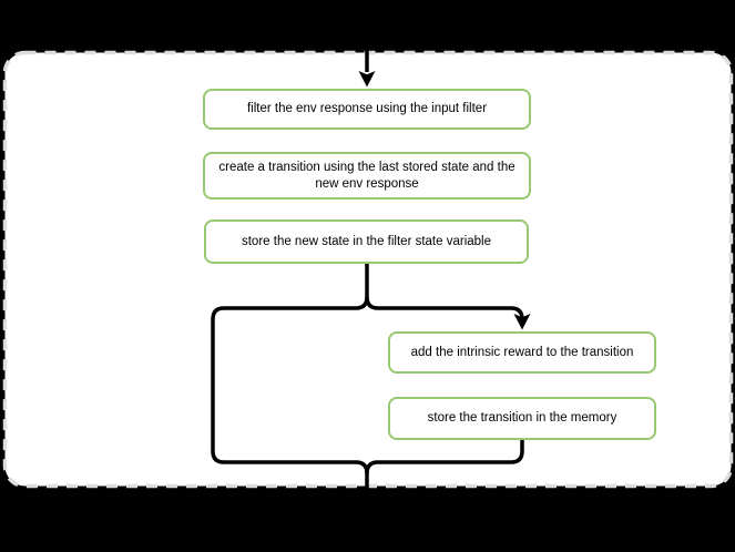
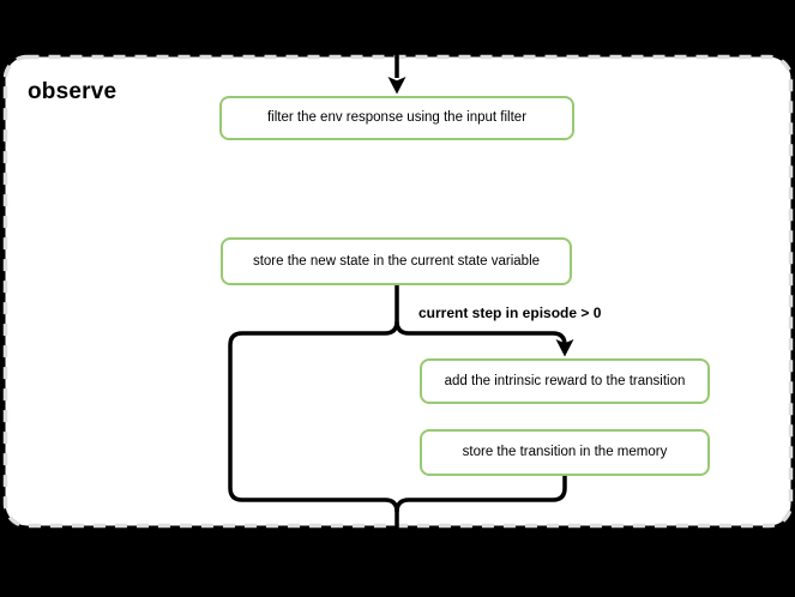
+ observe
  filter the env response using the input filter
- create a transition using the last stored state and the new env response
- store the new state in the filter state variable
+ store the new state in the current state variable
+ current step in episode > 0
  add the intrinsic reward to the transition
  store the transition in the memory
